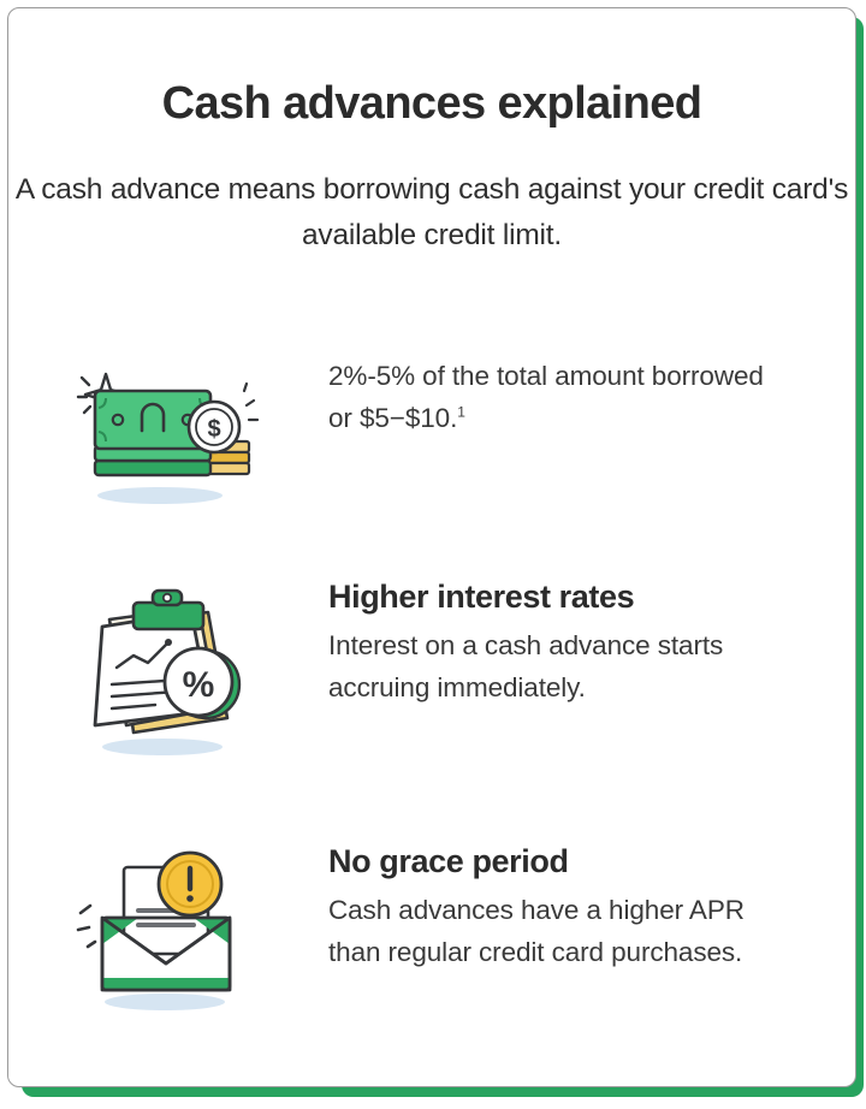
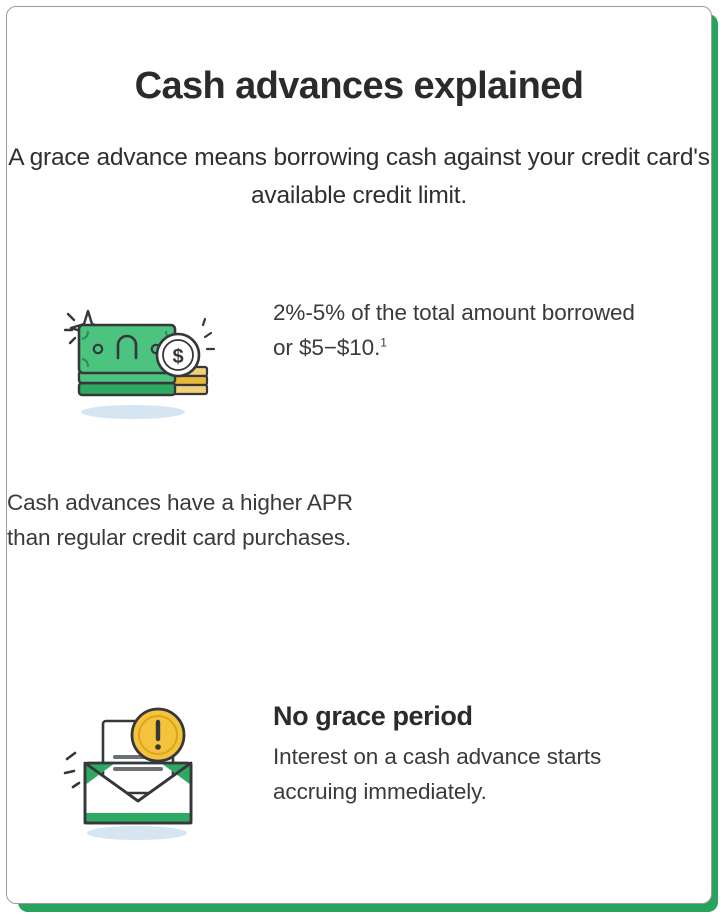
  Cash advances explained
- A cash advance means borrowing cash against your credit card's available credit limit.
+ A grace advance means borrowing cash against your credit card's available credit limit.
  $
  2%-5% of the total amount borrowed or $5−$10.1
- %
- Higher interest rates
- Interest on a cash advance starts accruing immediately.
+ Cash advances have a higher APR than regular credit card purchases.
  No grace period
- Cash advances have a higher APR than regular credit card purchases.
+ Interest on a cash advance starts accruing immediately.
